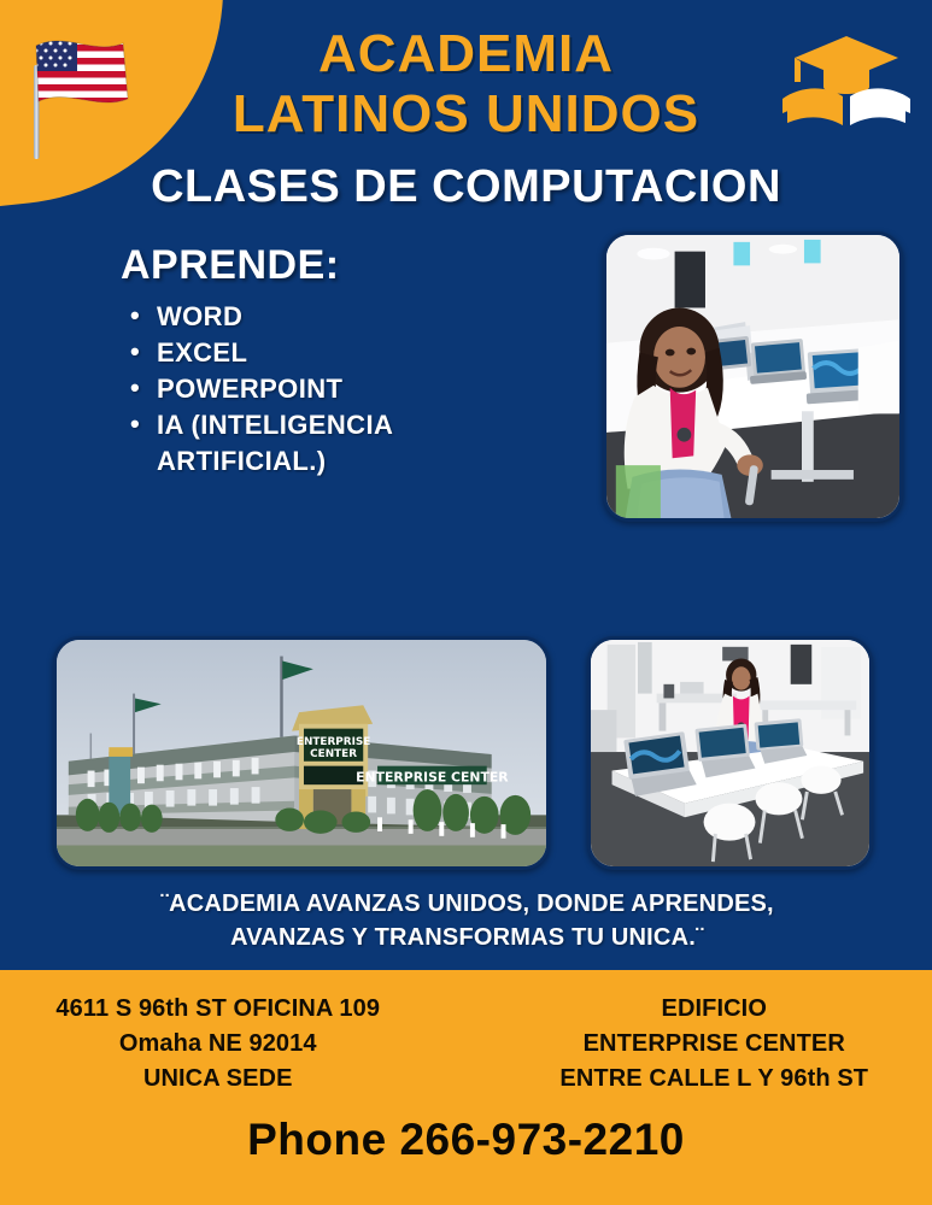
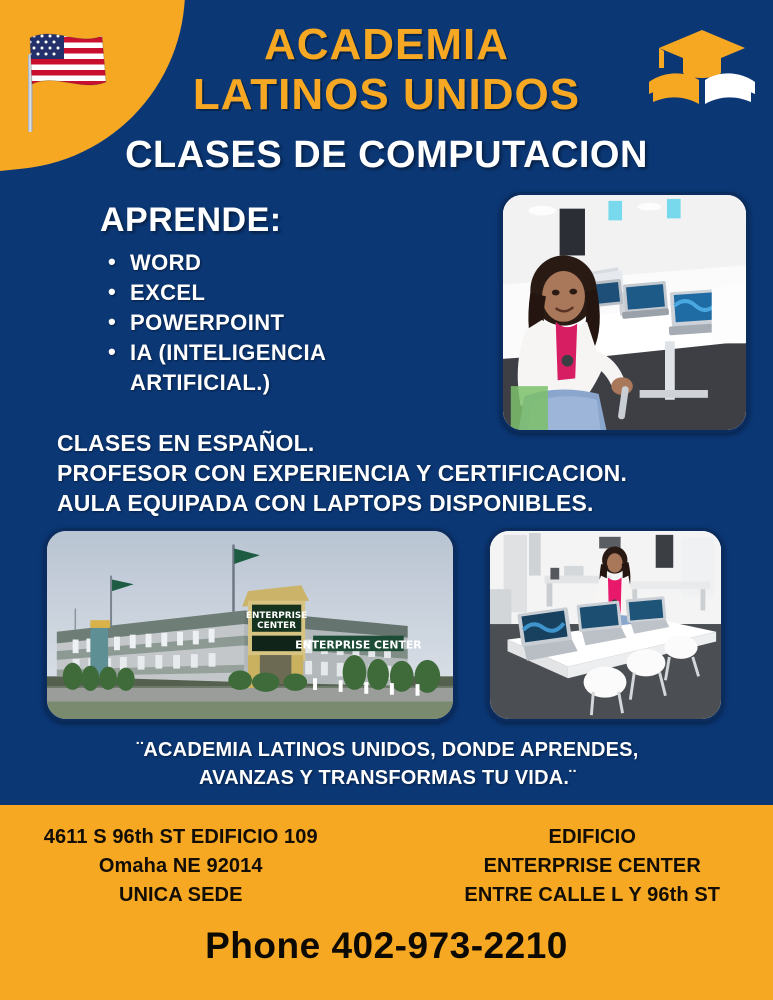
  ACADEMIA
  LATINOS UNIDOS
  CLASES DE COMPUTACION
  APRENDE:
  WORD
  EXCEL
  POWERPOINT
  IA (INTELIGENCIA
  ARTIFICIAL.)
+ CLASES EN ESPAÑOL.
+ PROFESOR CON EXPERIENCIA Y CERTIFICACION.
+ AULA EQUIPADA CON LAPTOPS DISPONIBLES.
  ENTERPRISE
  CENTER
  ENTERPRISE CENTER
- ¨ACADEMIA AVANZAS UNIDOS, DONDE APRENDES,
+ ¨ACADEMIA LATINOS UNIDOS, DONDE APRENDES,
- AVANZAS Y TRANSFORMAS TU UNICA.¨
+ AVANZAS Y TRANSFORMAS TU VIDA.¨
- 4611 S 96th ST OFICINA 109
+ 4611 S 96th ST EDIFICIO 109
  Omaha NE 92014
  UNICA SEDE
  EDIFICIO
  ENTERPRISE CENTER
  ENTRE CALLE L Y 96th ST
- Phone 266-973-2210
+ Phone 402-973-2210
